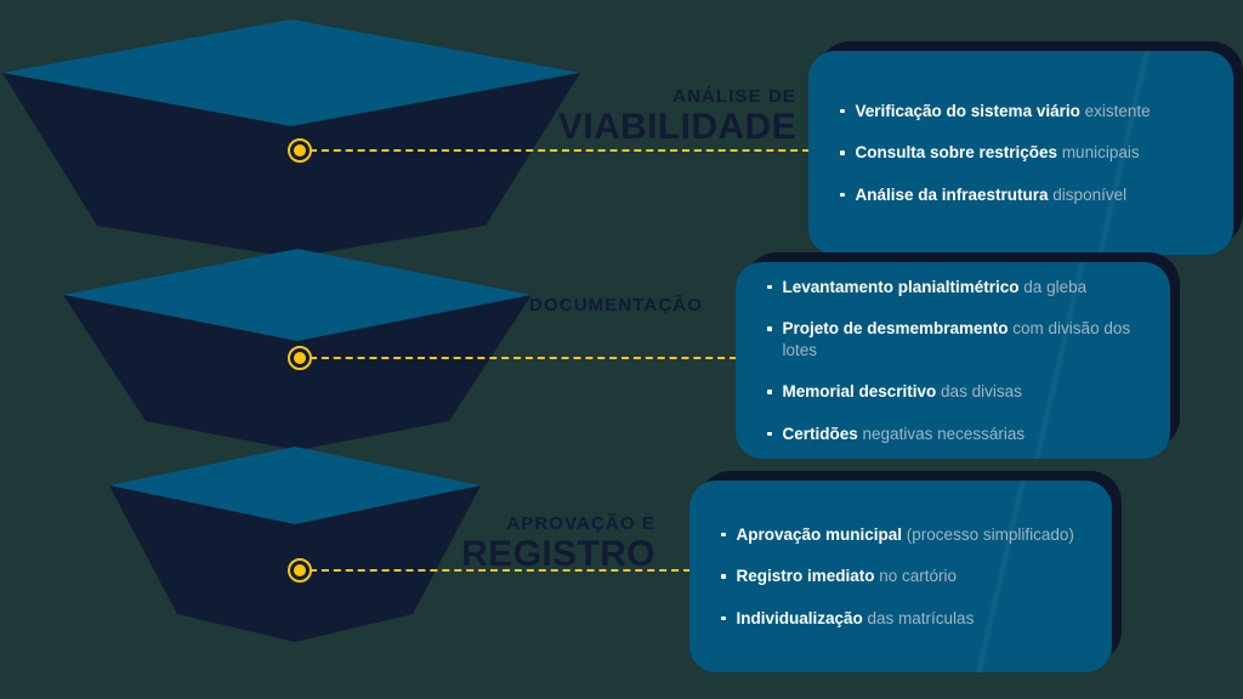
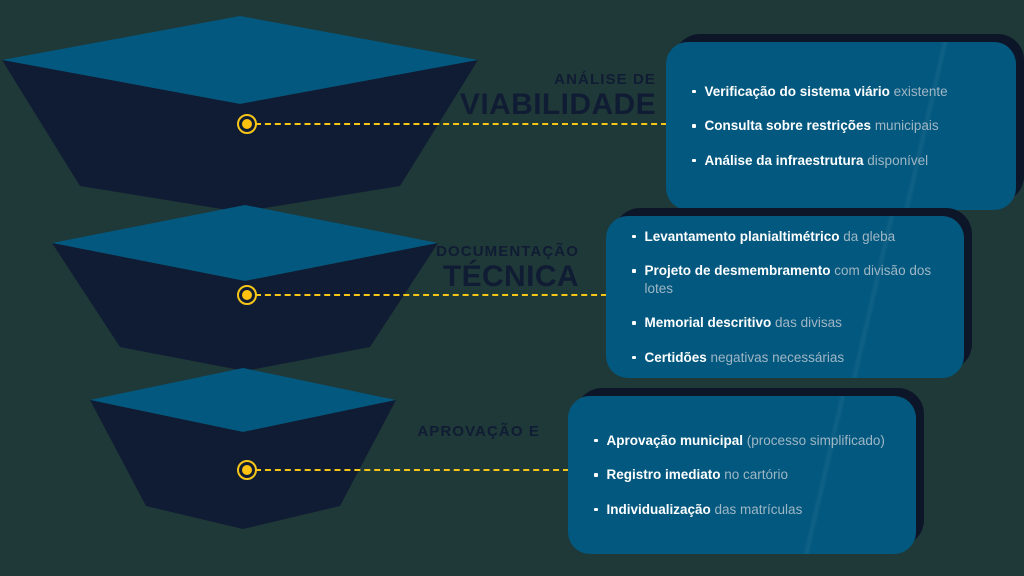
  ANÁLISE DE
  VIABILIDADE
  DOCUMENTAÇÃO
+ TÉCNICA
  APROVAÇÃO E
- REGISTRO
  Verificação do sistema viário existente
  Consulta sobre restrições municipais
  Análise da infraestrutura disponível
  Levantamento planialtimétrico da gleba
  Projeto de desmembramento com divisão dos lotes
  Memorial descritivo das divisas
  Certidões negativas necessárias
  Aprovação municipal (processo simplificado)
  Registro imediato no cartório
  Individualização das matrículas
